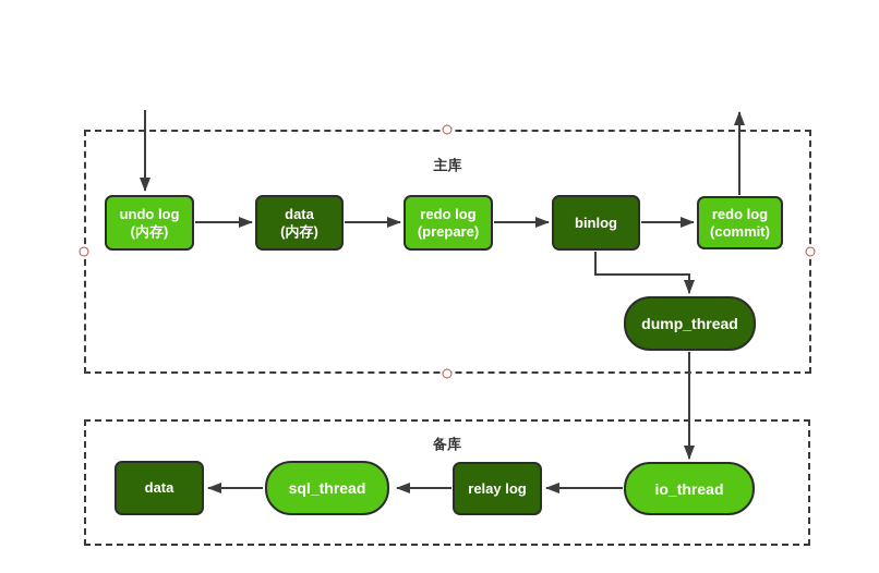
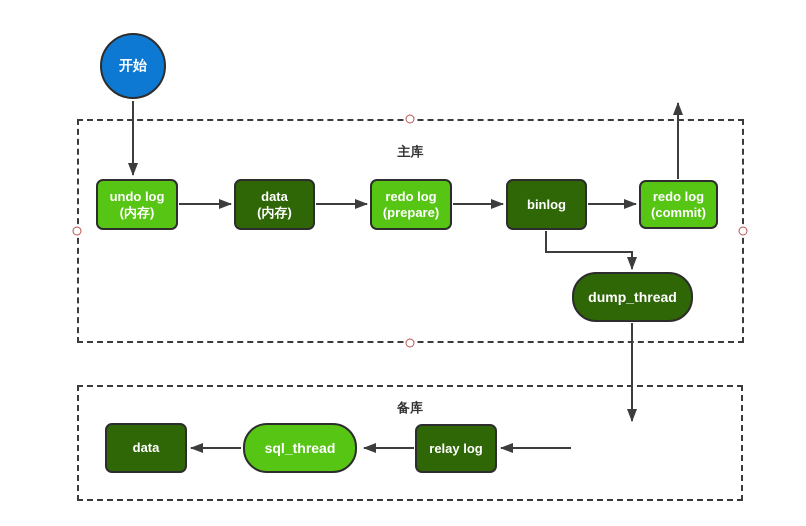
  主库
  备库
+ 开始
  undo log
  (内存)
  data
  (内存)
  redo log
  (prepare)
  binlog
  redo log
  (commit)
  dump_thread
  data
  sql_thread
  relay log
- io_thread
